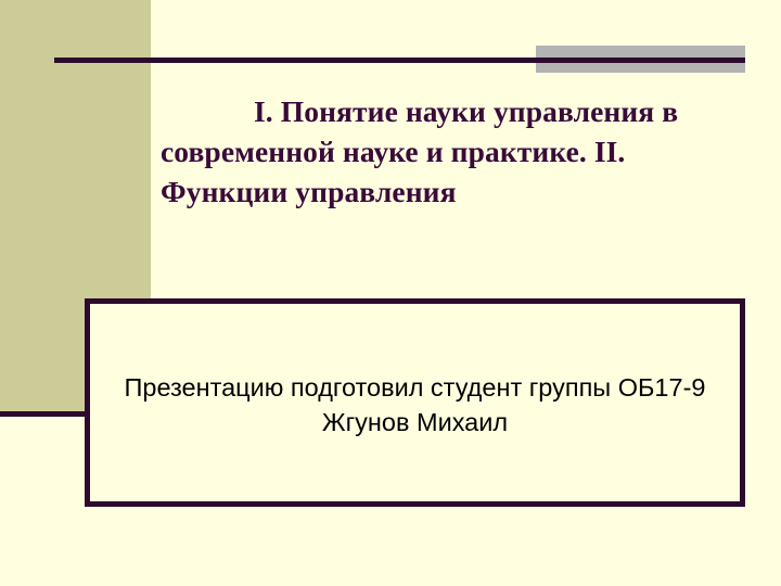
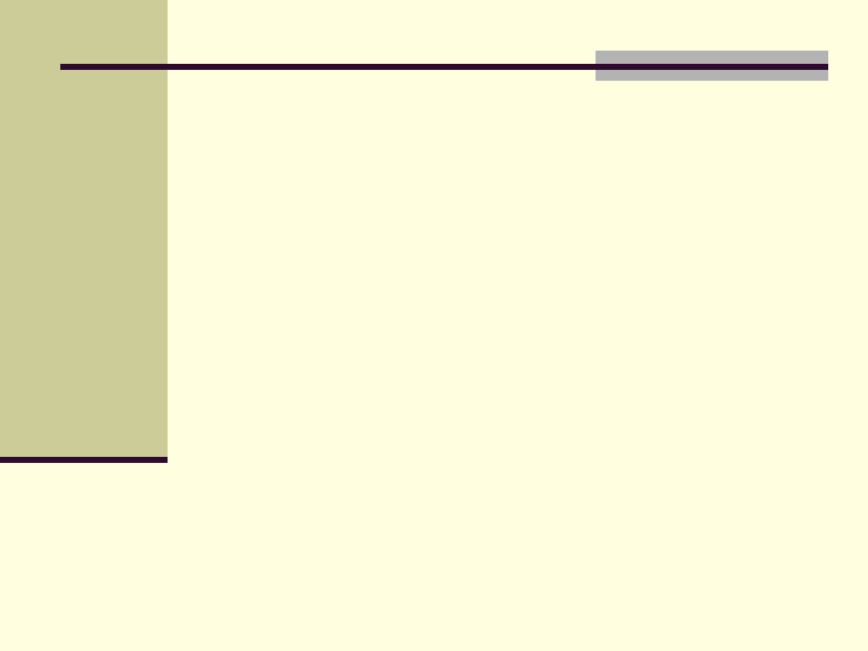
- I. Понятие науки управления в современной науке и практике. II. Функции управления
- Презентацию подготовил студент группы ОБ17-9 Жгунов Михаил
